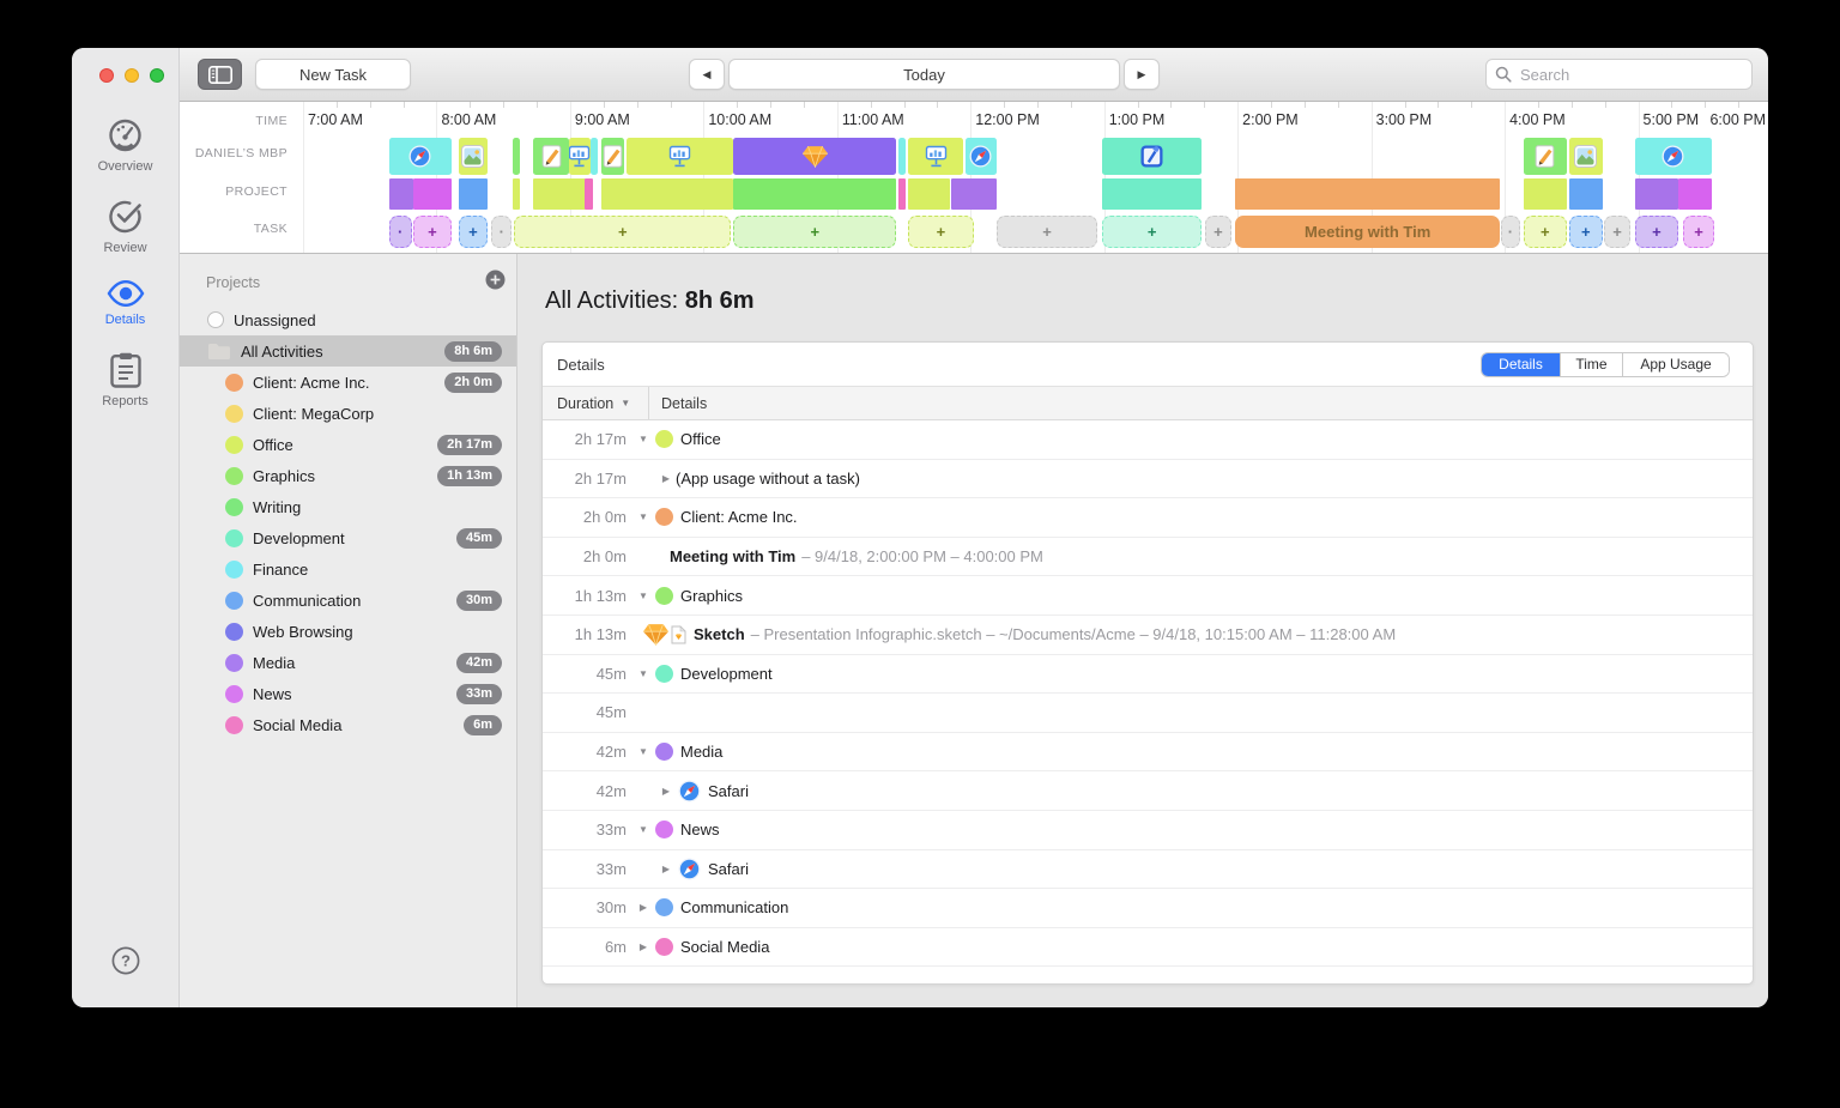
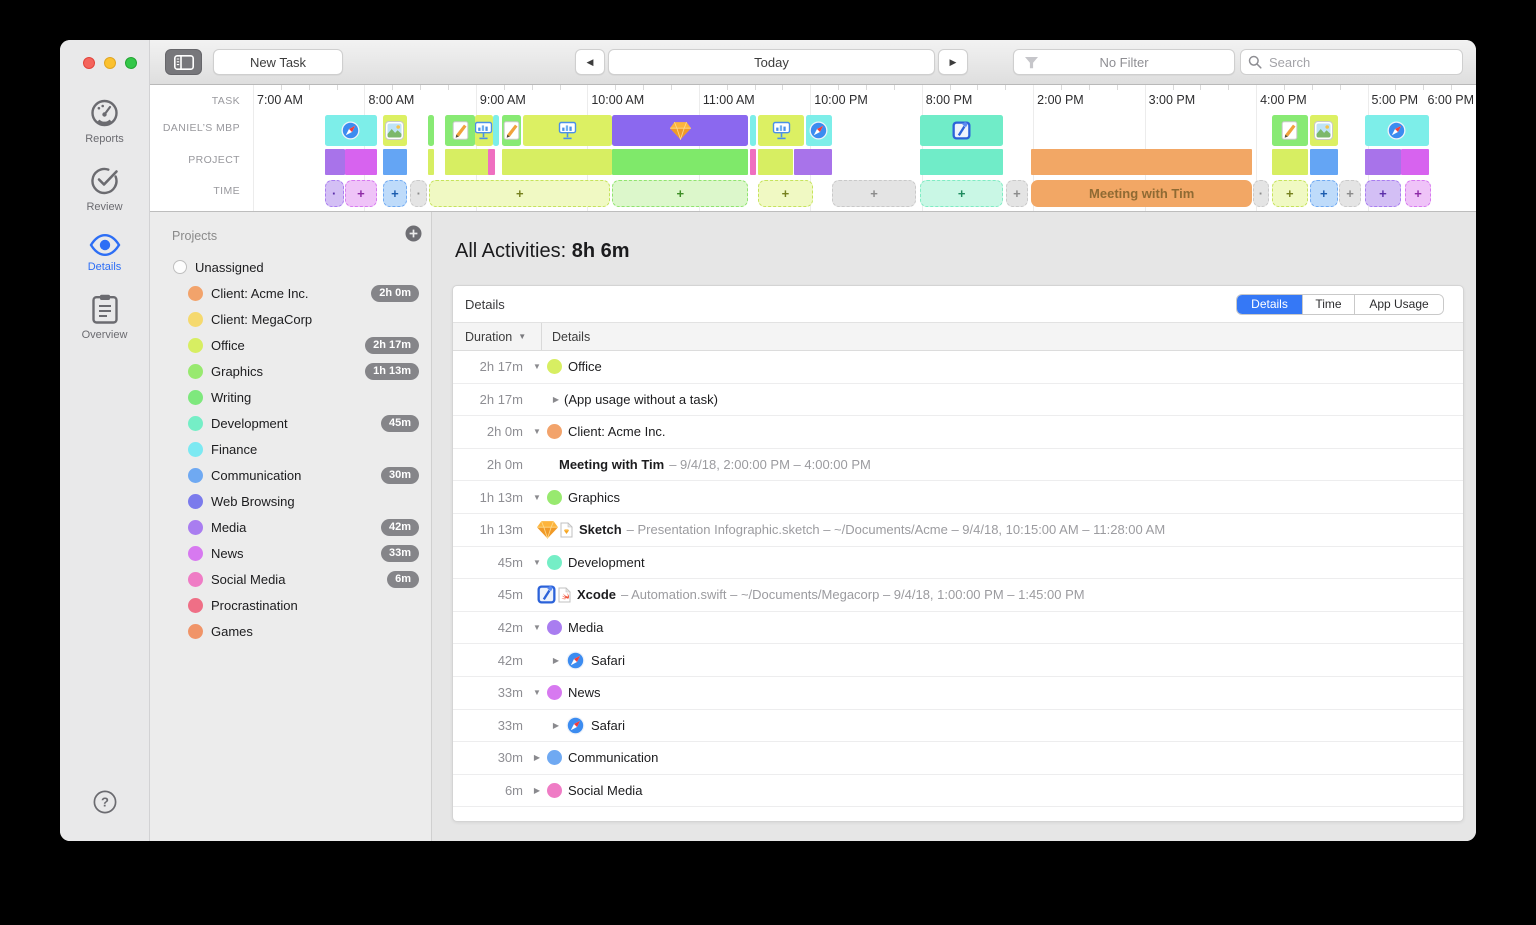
- Overview
+ Reports
  Review
  Details
- Reports
+ Overview
  ?
  New Task
  ◀
  Today
  ▶
+ No Filter
  Search
- TIME
+ TASK
  DANIEL’S MBP
  PROJECT
- TASK
+ TIME
  7:00 AM
  8:00 AM
  9:00 AM
  10:00 AM
  11:00 AM
- 12:00 PM
+ 10:00 PM
- 1:00 PM
+ 8:00 PM
  2:00 PM
  3:00 PM
  4:00 PM
  5:00 PM
  6:00 PM
  ·
  +
  +
  ·
  +
  +
  +
  +
  +
  +
  Meeting with Tim
  ·
  +
  +
  +
  +
  +
  Projects
  Unassigned
- All Activities
- 8h 6m
  Client: Acme Inc.
  2h 0m
  Client: MegaCorp
  Office
  2h 17m
  Graphics
  1h 13m
  Writing
  Development
  45m
  Finance
  Communication
  30m
  Web Browsing
  Media
  42m
  News
  33m
  Social Media
  6m
+ Procrastination
+ Games
  All Activities: 8h 6m
  Details
  Details
  Time
  App Usage
  Duration
  ▼
  Details
  2h 17m
  ▼
  Office
  2h 17m
  ▶
  (App usage without a task)
  2h 0m
  ▼
  Client: Acme Inc.
  2h 0m
  Meeting with Tim
  – 9/4/18, 2:00:00 PM – 4:00:00 PM
  1h 13m
  ▼
  Graphics
  1h 13m
  Sketch
  – Presentation Infographic.sketch – ~/Documents/Acme – 9/4/18, 10:15:00 AM – 11:28:00 AM
  45m
  ▼
  Development
  45m
+ Xcode
+ – Automation.swift – ~/Documents/Megacorp – 9/4/18, 1:00:00 PM – 1:45:00 PM
  42m
  ▼
  Media
  42m
  ▶
  Safari
  33m
  ▼
  News
  33m
  ▶
  Safari
  30m
  ▶
  Communication
  6m
  ▶
  Social Media
